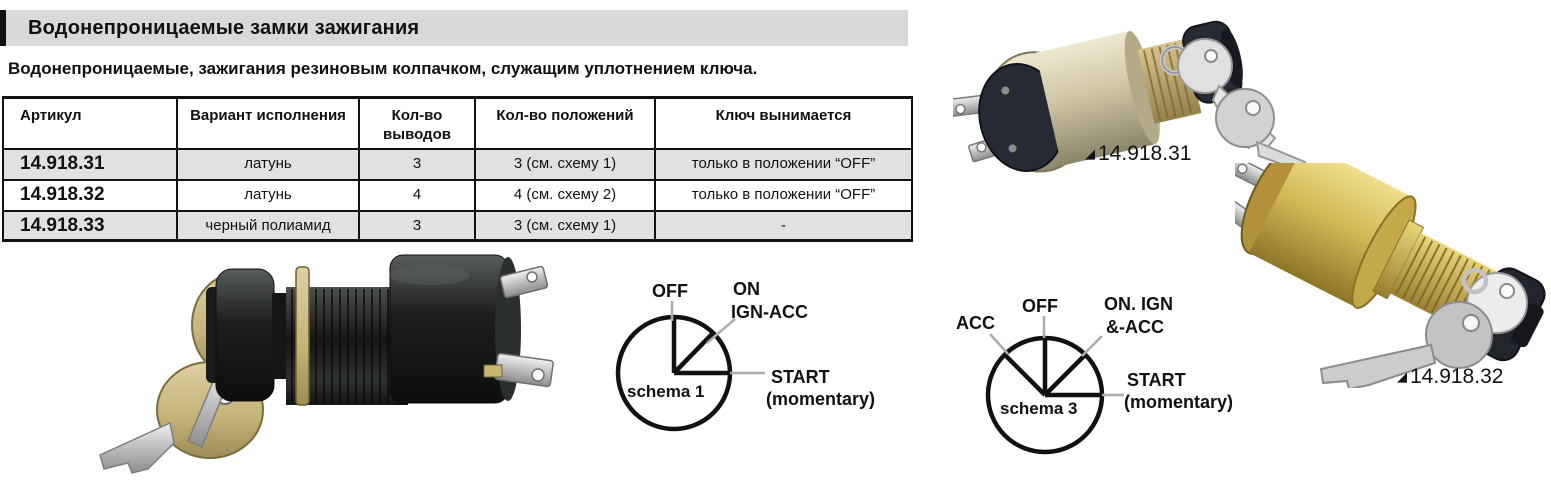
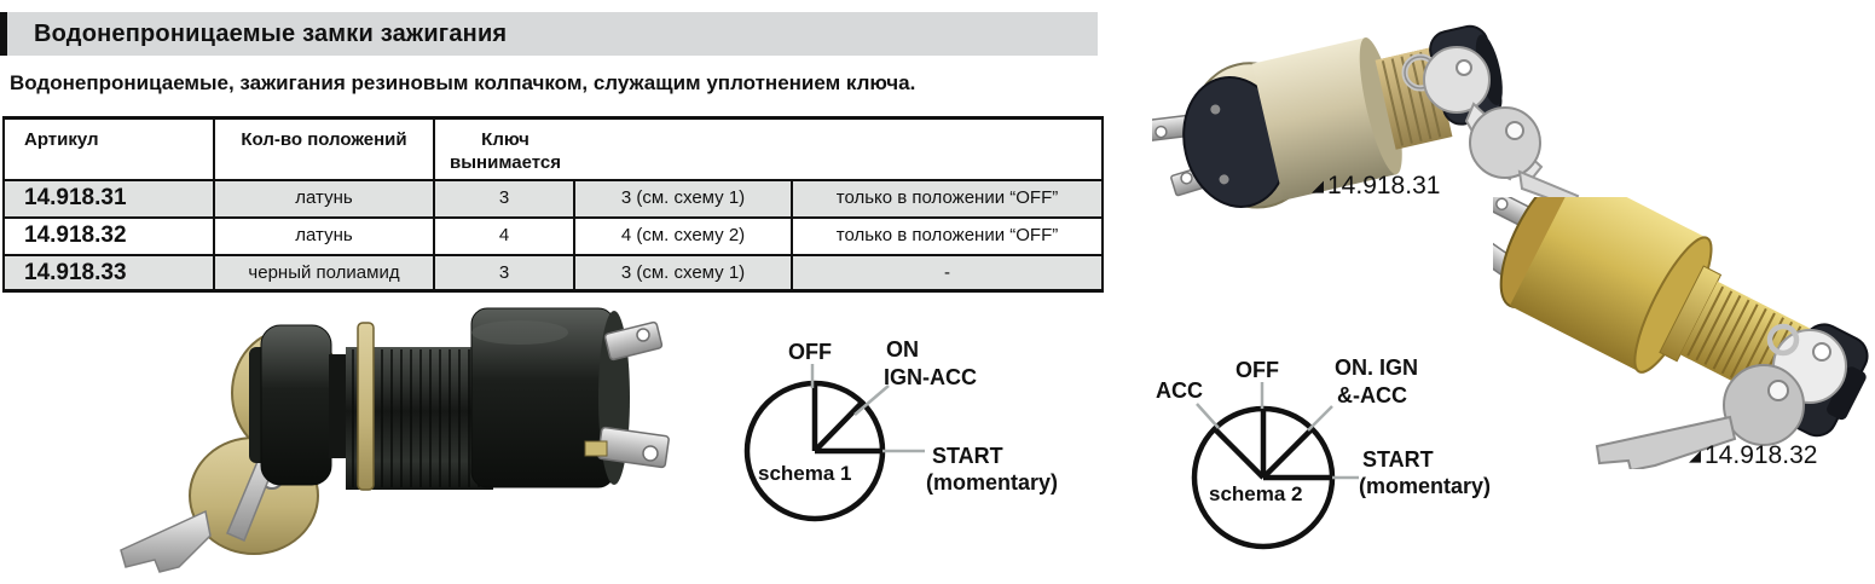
  Водонепроницаемые замки зажигания
  Водонепроницаемые, зажигания резиновым колпачком, служащим уплотнением ключа.
  Артикул
- Вариант исполнения
- Кол-во выводов
  Кол-во положений
  Ключ вынимается
  14.918.31
  латунь
  3
  3 (см. схему 1)
  только в положении “OFF”
  14.918.32
  латунь
  4
  4 (см. схему 2)
  только в положении “OFF”
  14.918.33
  черный полиамид
  3
  3 (см. схему 1)
  -
  OFF
  ON
  IGN-ACC
  START
  (momentary)
  schema 1
  ACC
  OFF
  ON. IGN
  &-ACC
  START
  (momentary)
- schema 3
+ schema 2
  ◢
  14.918.31
  ◢
  14.918.32
